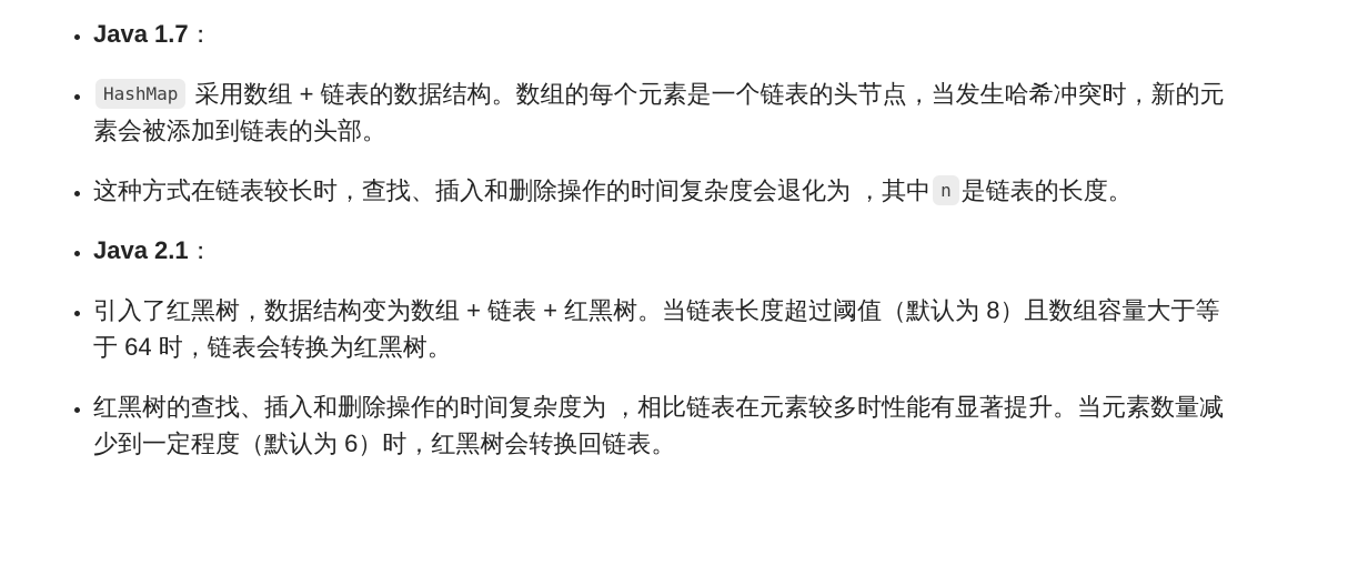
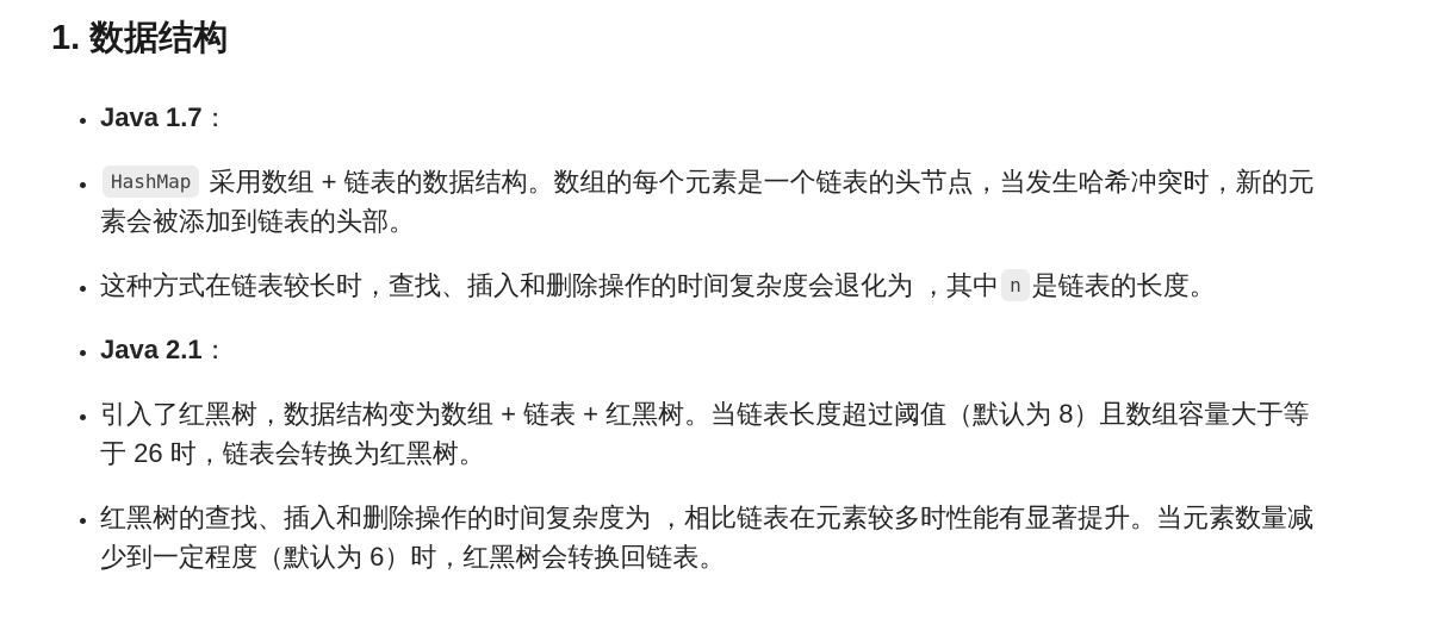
+ 1. 数据结构
  Java 1.7：
  HashMap 采用数组 + 链表的数据结构。数组的每个元素是一个链表的头节点，当发生哈希冲突时，新的元素会被添加到链表的头部。
  这种方式在链表较长时，查找、插入和删除操作的时间复杂度会退化为 ，其中 n 是链表的长度。
  Java 2.1：
- 引入了红黑树，数据结构变为数组 + 链表 + 红黑树。当链表长度超过阈值（默认为 8）且数组容量大于等于 64 时，链表会转换为红黑树。
+ 引入了红黑树，数据结构变为数组 + 链表 + 红黑树。当链表长度超过阈值（默认为 8）且数组容量大于等于 26 时，链表会转换为红黑树。
  红黑树的查找、插入和删除操作的时间复杂度为 ，相比链表在元素较多时性能有显著提升。当元素数量减少到一定程度（默认为 6）时，红黑树会转换回链表。
